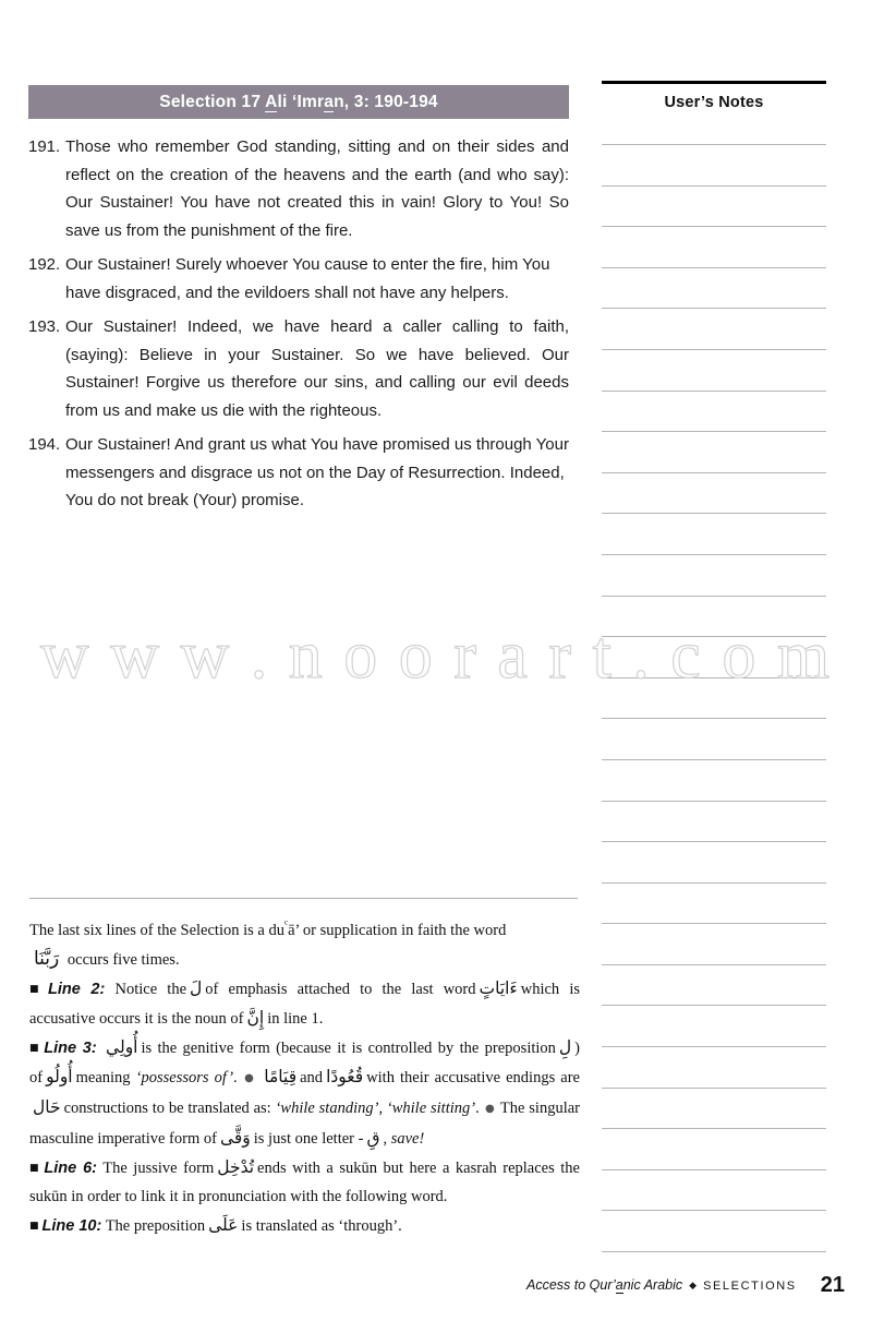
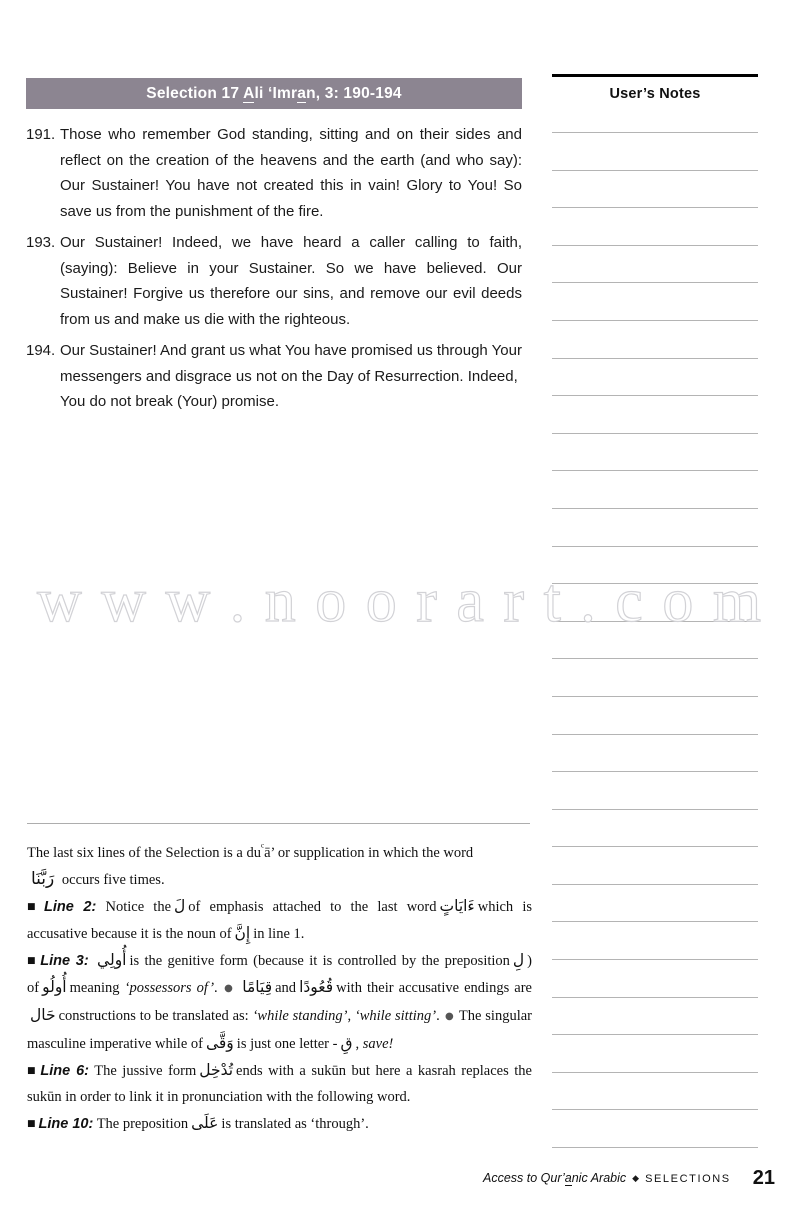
  w w w . n o o r a r t . c o m
  Selection 17 Ali ‘Imran, 3: 190-194
  191.
  Those who remember God standing, sitting and on their sides and reflect on the creation of the heavens and the earth (and who say): Our Sustainer! You have not created this in vain! Glory to You! So save us from the punishment of the fire.
- 192.
- Our Sustainer! Surely whoever You cause to enter the fire, him You have disgraced, and the evildoers shall not have any helpers.
  193.
- Our Sustainer! Indeed, we have heard a caller calling to faith, (saying): Believe in your Sustainer. So we have believed. Our Sustainer! Forgive us therefore our sins, and calling our evil deeds from us and make us die with the righteous.
+ Our Sustainer! Indeed, we have heard a caller calling to faith, (saying): Believe in your Sustainer. So we have believed. Our Sustainer! Forgive us therefore our sins, and remove our evil deeds from us and make us die with the righteous.
  194.
  Our Sustainer! And grant us what You have promised us through Your messengers and disgrace us not on the Day of Resurrection. Indeed, You do not break (Your) promise.
- The last six lines of the Selection is a duᶜā’ or supplication in faith the word
+ The last six lines of the Selection is a duᶜā’ or supplication in which the word
  رَبَّنَا occurs five times.
- ■ Line 2: Notice the لَ of emphasis attached to the last word ءَايَاتٍ which is accusative occurs it is the noun of إِنَّ in line 1.
+ ■ Line 2: Notice the لَ of emphasis attached to the last word ءَايَاتٍ which is accusative because it is the noun of إِنَّ in line 1.
- ■ Line 3: أُولِي is the genitive form (because it is controlled by the preposition لِ ) of أُولُو meaning ‘possessors of’. ● قِيَامًا and قُعُودًا with their accusative endings are حَال constructions to be translated as: ‘while standing’, ‘while sitting’. ● The singular masculine imperative form of وَقَّى is just one letter - قِ , save!
+ ■ Line 3: أُولِي is the genitive form (because it is controlled by the preposition لِ ) of أُولُو meaning ‘possessors of’. ● قِيَامًا and قُعُودًا with their accusative endings are حَال constructions to be translated as: ‘while standing’, ‘while sitting’. ● The singular masculine imperative while of وَقَّى is just one letter - قِ , save!
  ■ Line 6: The jussive form تُدْخِل ends with a sukūn but here a kasrah replaces the sukūn in order to link it in pronunciation with the following word.
  ■ Line 10: The preposition عَلَى is translated as ‘through’.
  User’s Notes
  Access to Qur’anic Arabic ◆ SELECTIONS 21
